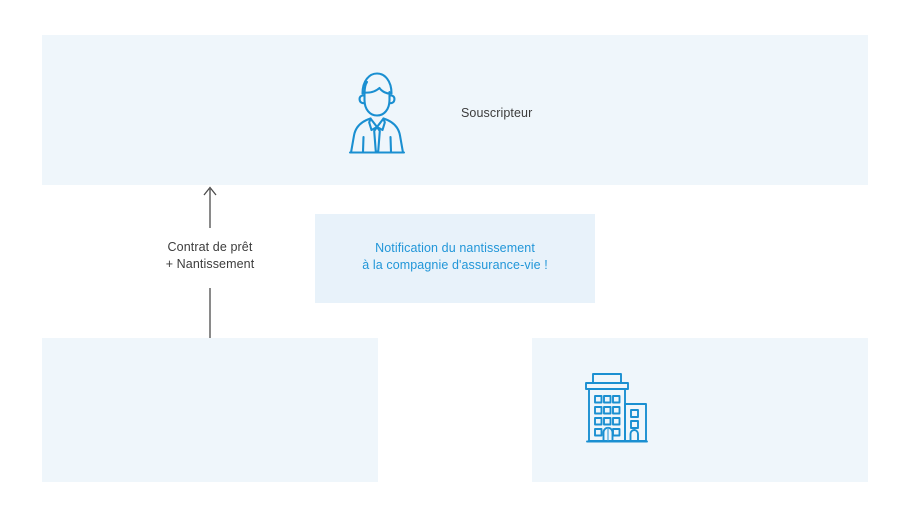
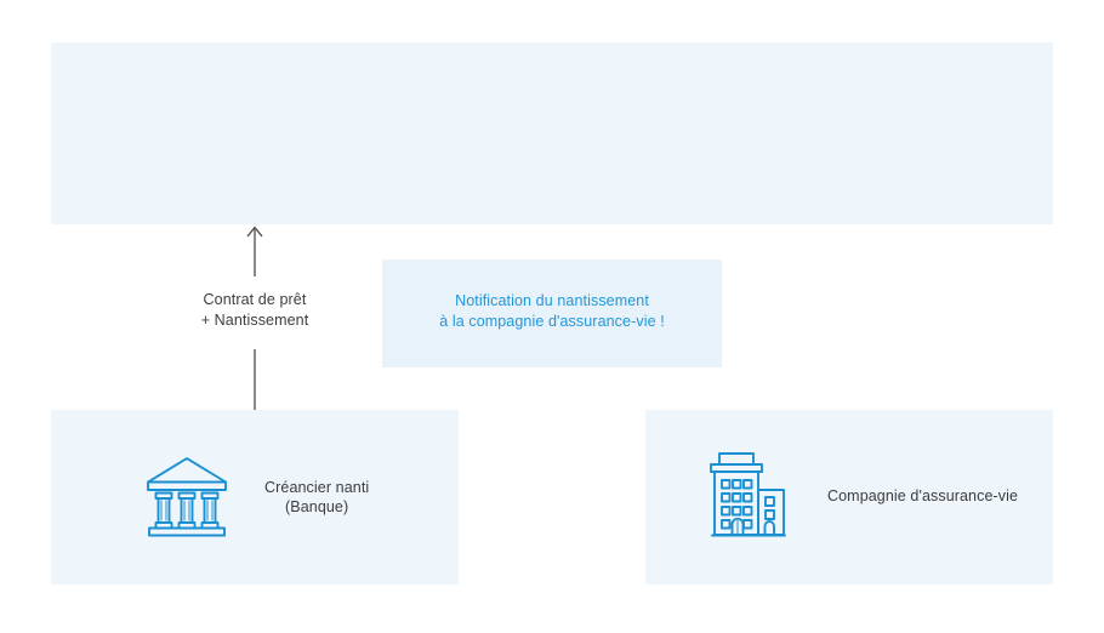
- Souscripteur
  Contrat de prêt
  + Nantissement
  Notification du nantissement
  à la compagnie d'assurance-vie !
+ Créancier nanti
+ (Banque)
+ Compagnie d'assurance-vie
